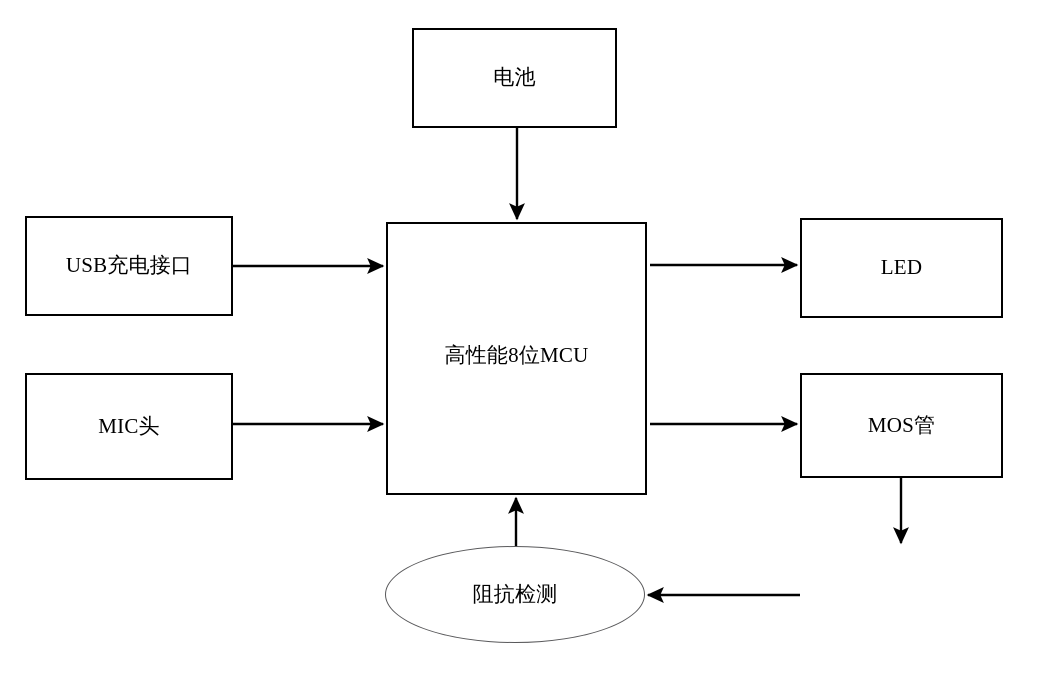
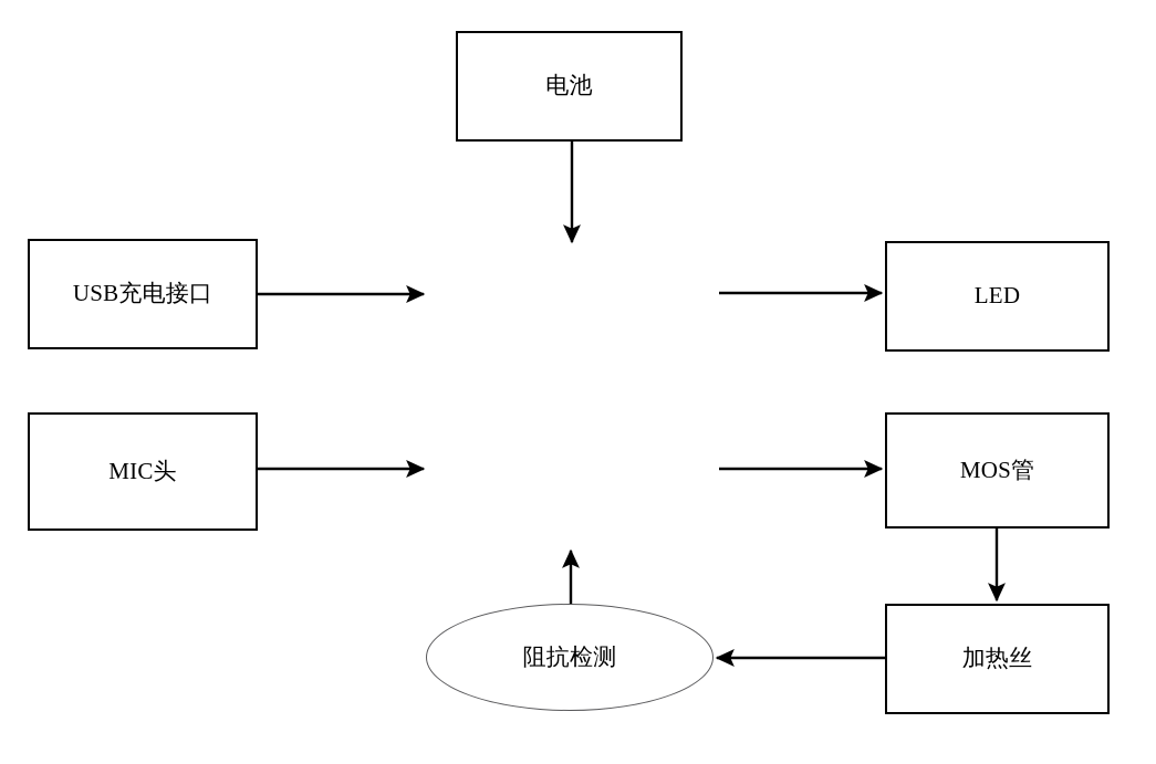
  电池
- 高性能8位MCU
  USB充电接口
  MIC头
  LED
  MOS管
+ 加热丝
  阻抗检测
